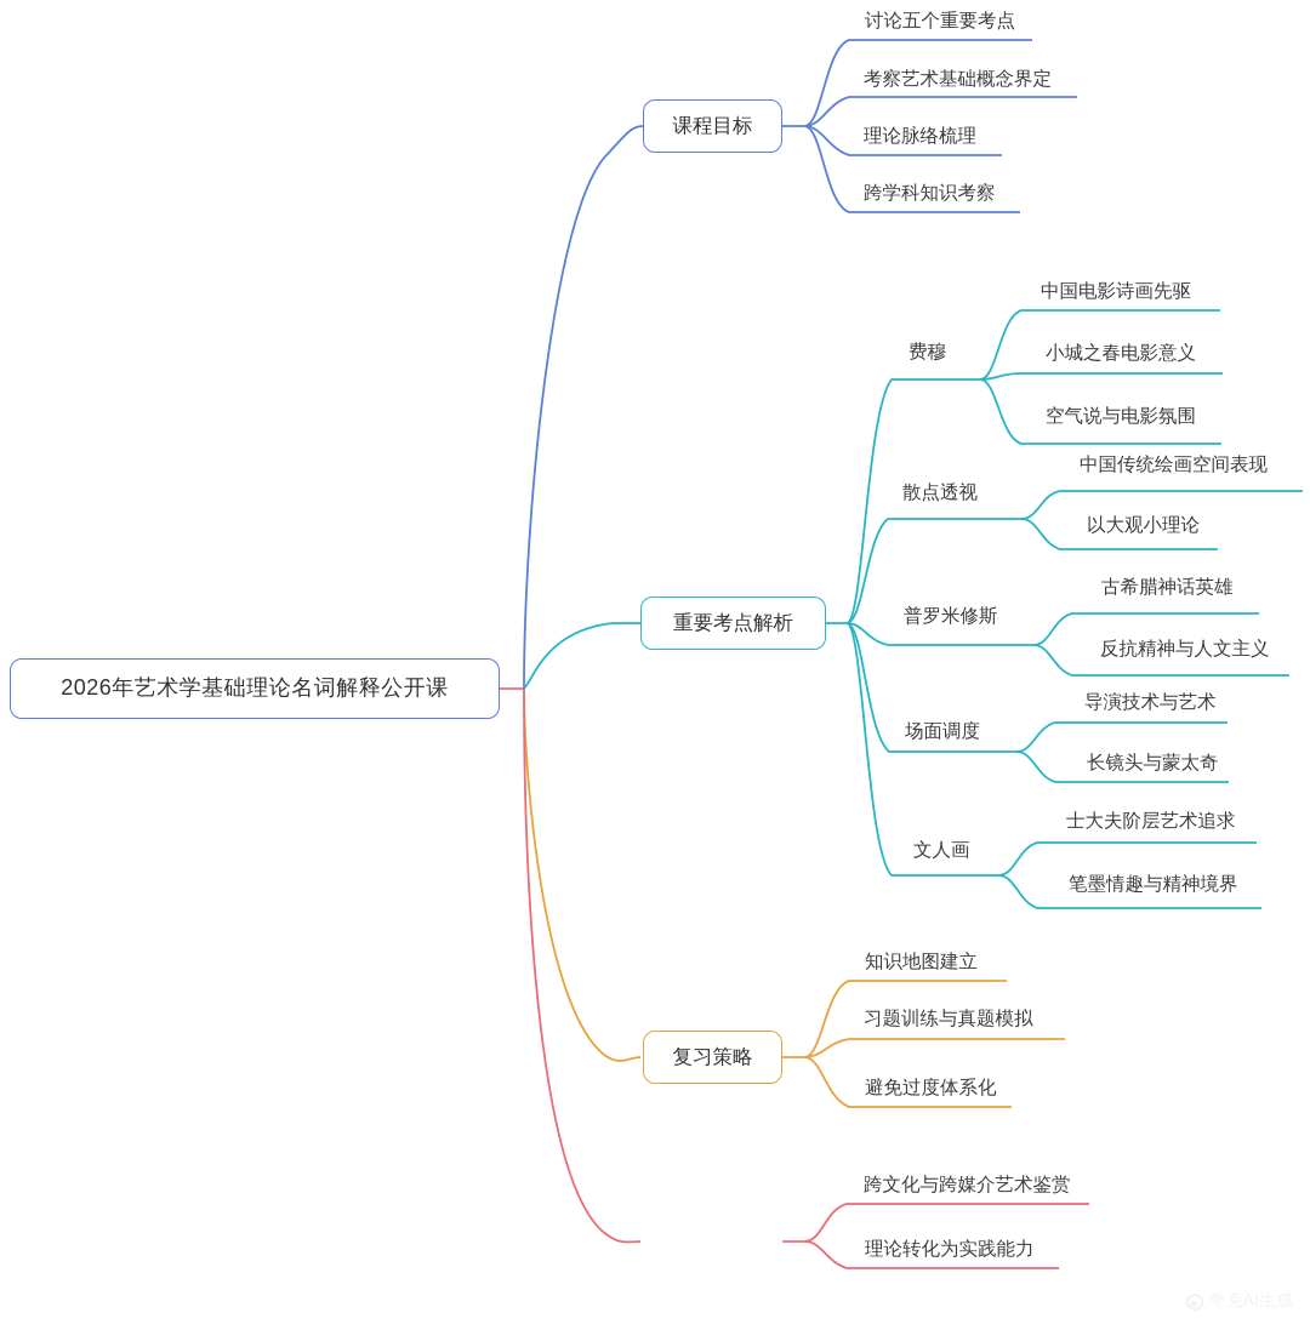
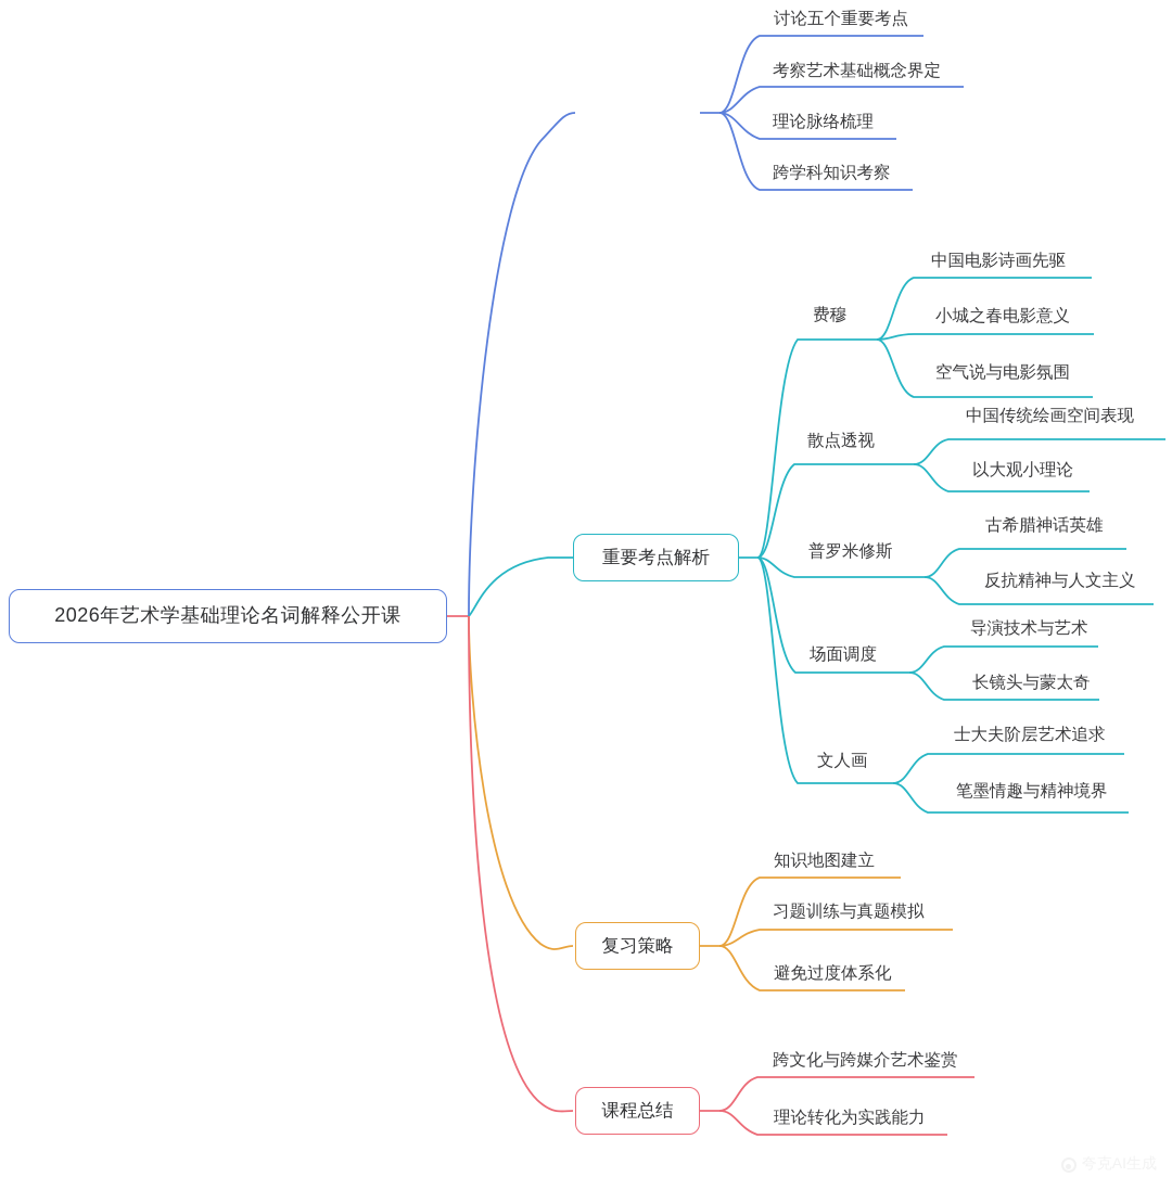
  2026年艺术学基础理论名词解释公开课
- 课程目标
  讨论五个重要考点
  考察艺术基础概念界定
  理论脉络梳理
  跨学科知识考察
  重要考点解析
  费穆
  中国电影诗画先驱
  小城之春电影意义
  空气说与电影氛围
  散点透视
  中国传统绘画空间表现
  以大观小理论
  普罗米修斯
  古希腊神话英雄
  反抗精神与人文主义
  场面调度
  导演技术与艺术
  长镜头与蒙太奇
  文人画
  士大夫阶层艺术追求
  笔墨情趣与精神境界
  复习策略
  知识地图建立
  习题训练与真题模拟
  避免过度体系化
+ 课程总结
  跨文化与跨媒介艺术鉴赏
  理论转化为实践能力
